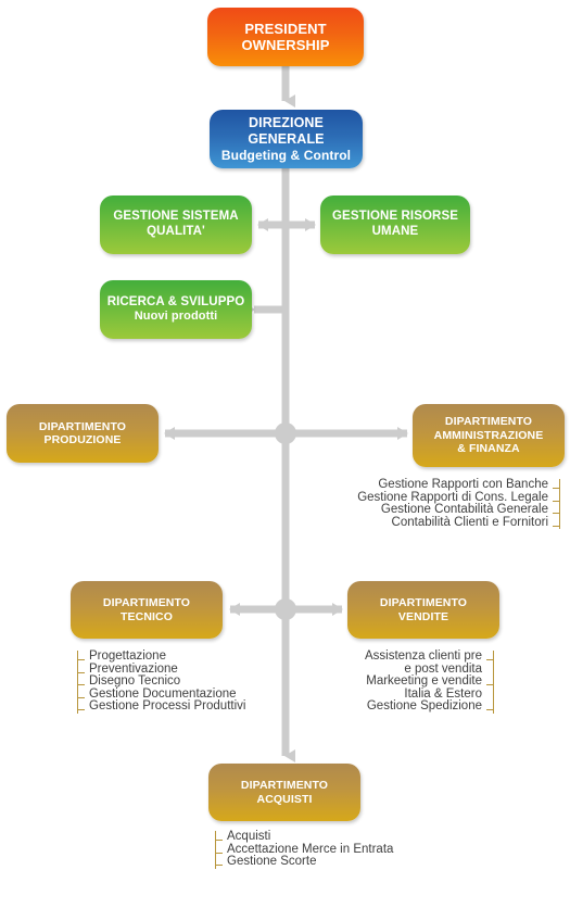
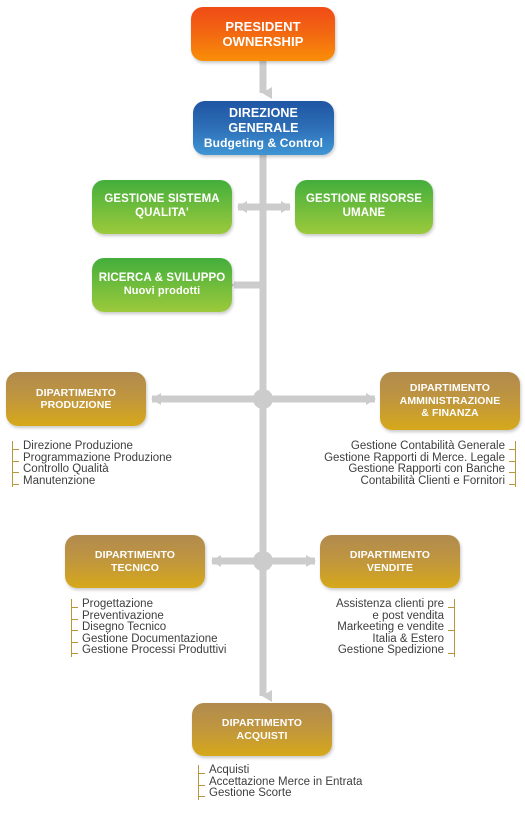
  PRESIDENT
  OWNERSHIP
  DIREZIONE GENERALE
  Budgeting & Control
  GESTIONE SISTEMA
  QUALITA'
  GESTIONE RISORSE
  UMANE
  RICERCA & SVILUPPO
  Nuovi prodotti
  DIPARTIMENTO
  PRODUZIONE
  DIPARTIMENTO
  AMMINISTRAZIONE
  & FINANZA
  DIPARTIMENTO
  TECNICO
  DIPARTIMENTO
  VENDITE
  DIPARTIMENTO
  ACQUISTI
+ Direzione Produzione
+ Programmazione Produzione
+ Controllo Qualità
+ Manutenzione
- Gestione Rapporti con Banche
+ Gestione Contabilità Generale
- Gestione Rapporti di Cons. Legale
+ Gestione Rapporti di Merce. Legale
- Gestione Contabilità Generale
+ Gestione Rapporti con Banche
  Contabilità Clienti e Fornitori
  Progettazione
  Preventivazione
  Disegno Tecnico
  Gestione Documentazione
  Gestione Processi Produttivi
  Assistenza clienti pre
  e post vendita
  Markeeting e vendite
  Italia & Estero
  Gestione Spedizione
  Acquisti
  Accettazione Merce in Entrata
  Gestione Scorte
